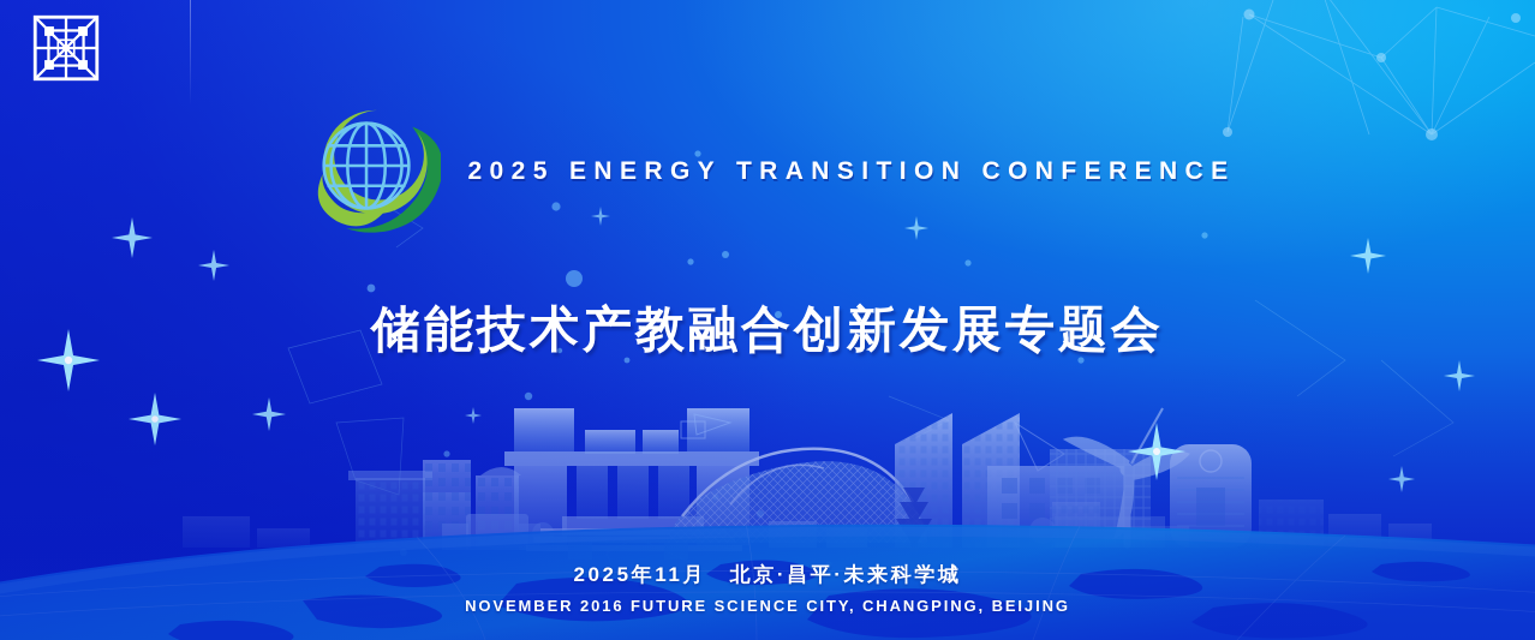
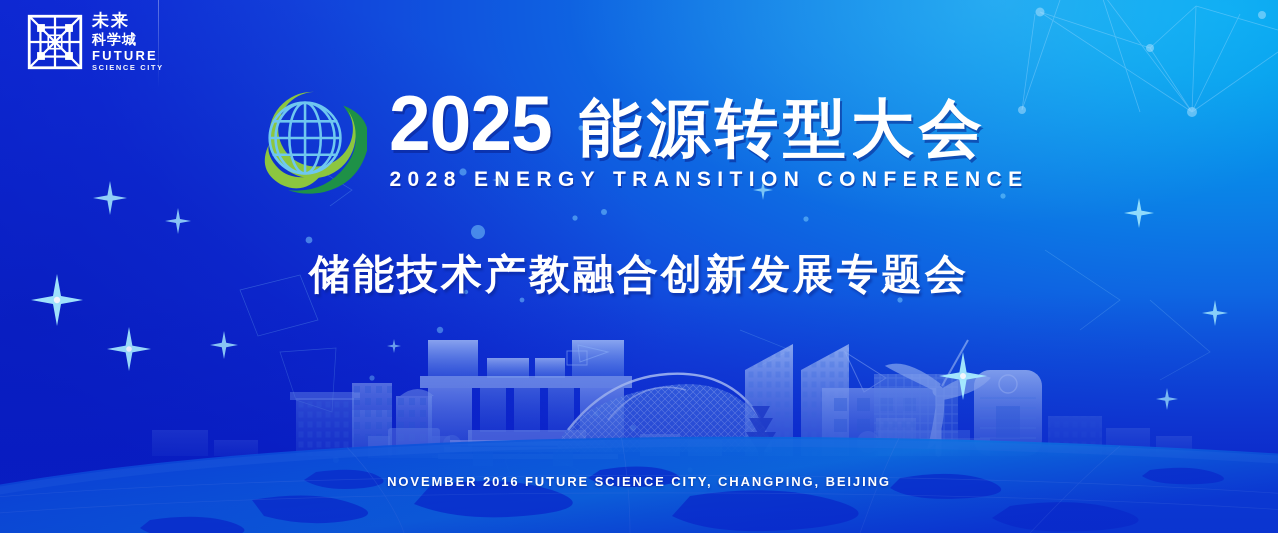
+ 未来
+ 科学城
+ FUTURE
+ SCIENCE CITY
+ 2025
+ 能源转型大会
- 2025 ENERGY TRANSITION CONFERENCE
+ 2028 ENERGY TRANSITION CONFERENCE
  储能技术产教融合创新发展专题会
- 2025年11月 北京·昌平·未来科学城
  NOVEMBER 2016 FUTURE SCIENCE CITY, CHANGPING, BEIJING
